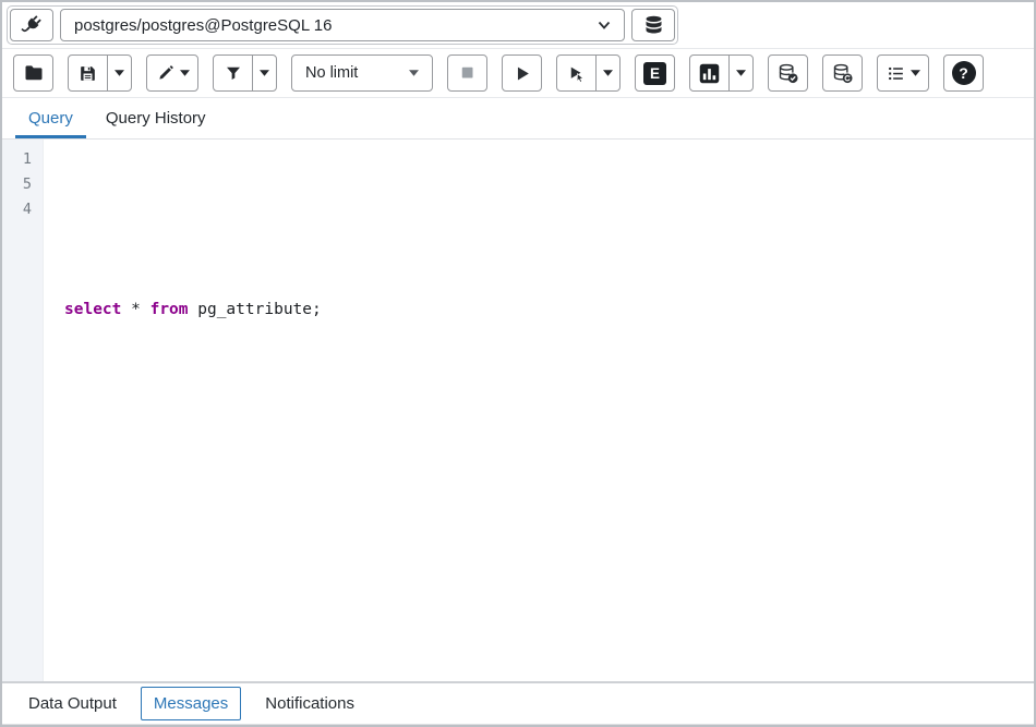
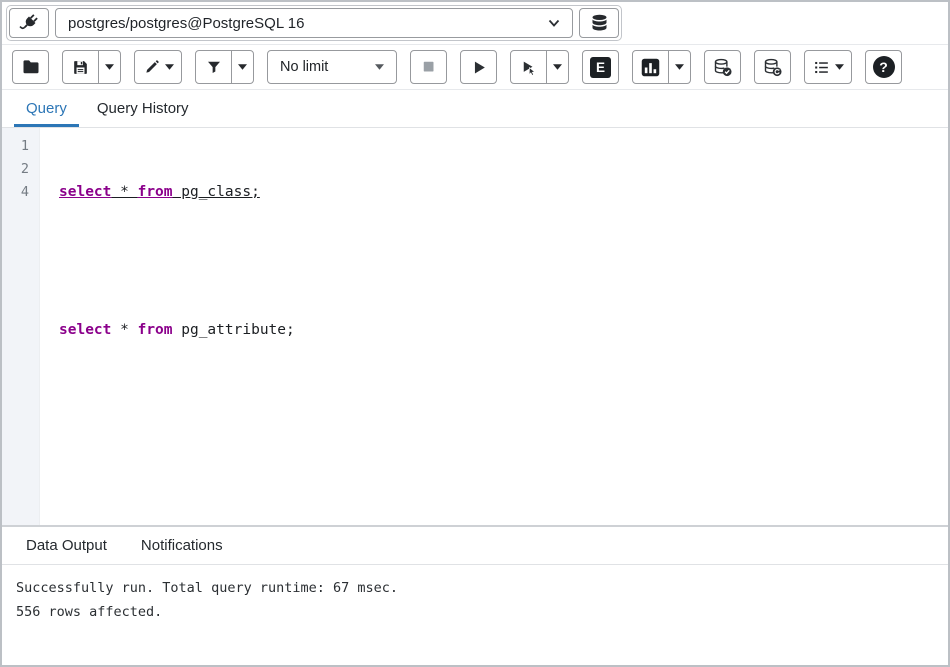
  postgres/postgres@PostgreSQL 16
  No limit
  E
  ?
  Query
  Query History
  1
- 5
+ 2
  4
+ select * from pg_class;
  select * from pg_attribute;
  Data Output
- Messages
  Notifications
+ Successfully run. Total query runtime: 67 msec.
+ 556 rows affected.
